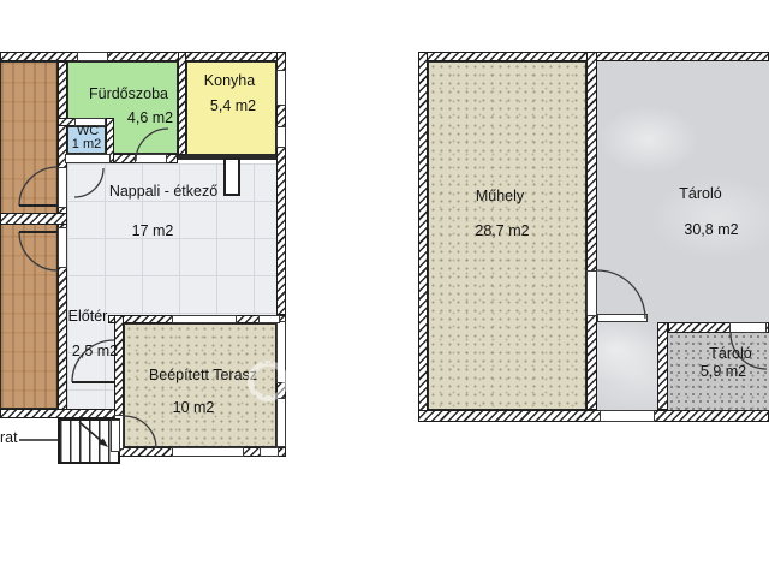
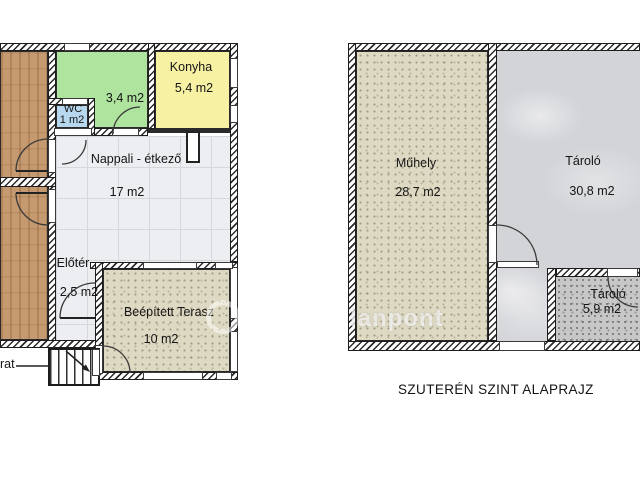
- Fürdőszoba
- 4,6 m2
+ 3,4 m2
  WC
  1 m2
  Konyha
  5,4 m2
  Nappali - étkező
  17 m2
  Előtér
  2,5 m2
  Beépített Terasz
  10 m2
  rat
  Műhely
  28,7 m2
  Tároló
  30,8 m2
  Tároló
  5,9 m2
+ SZUTERÉN SZINT ALAPRAJZ
+ lanpont
